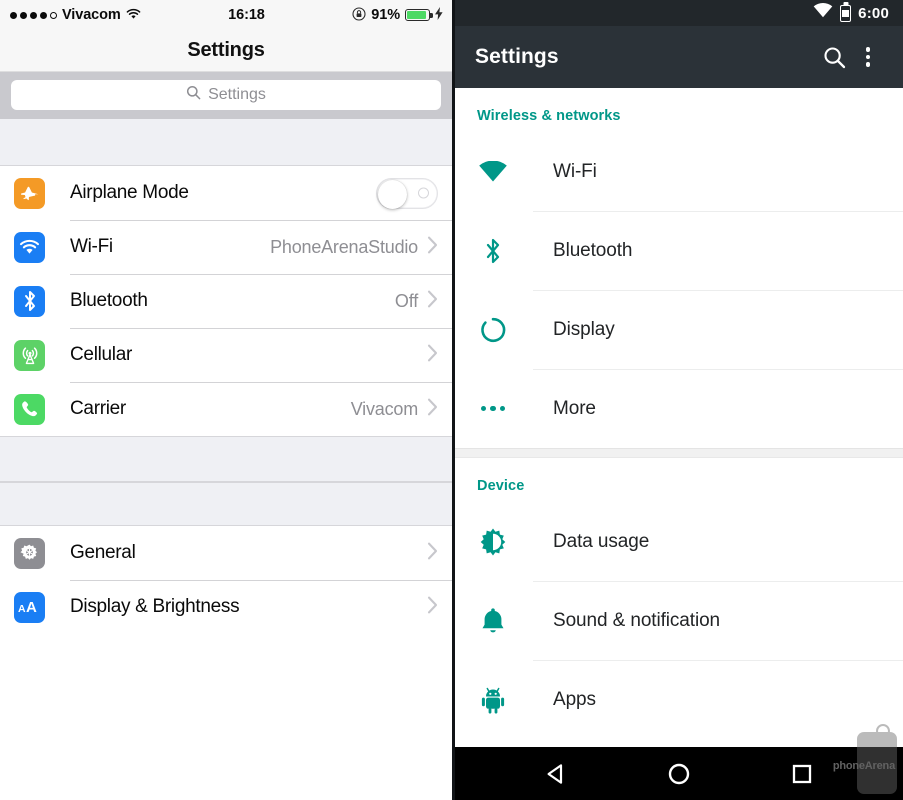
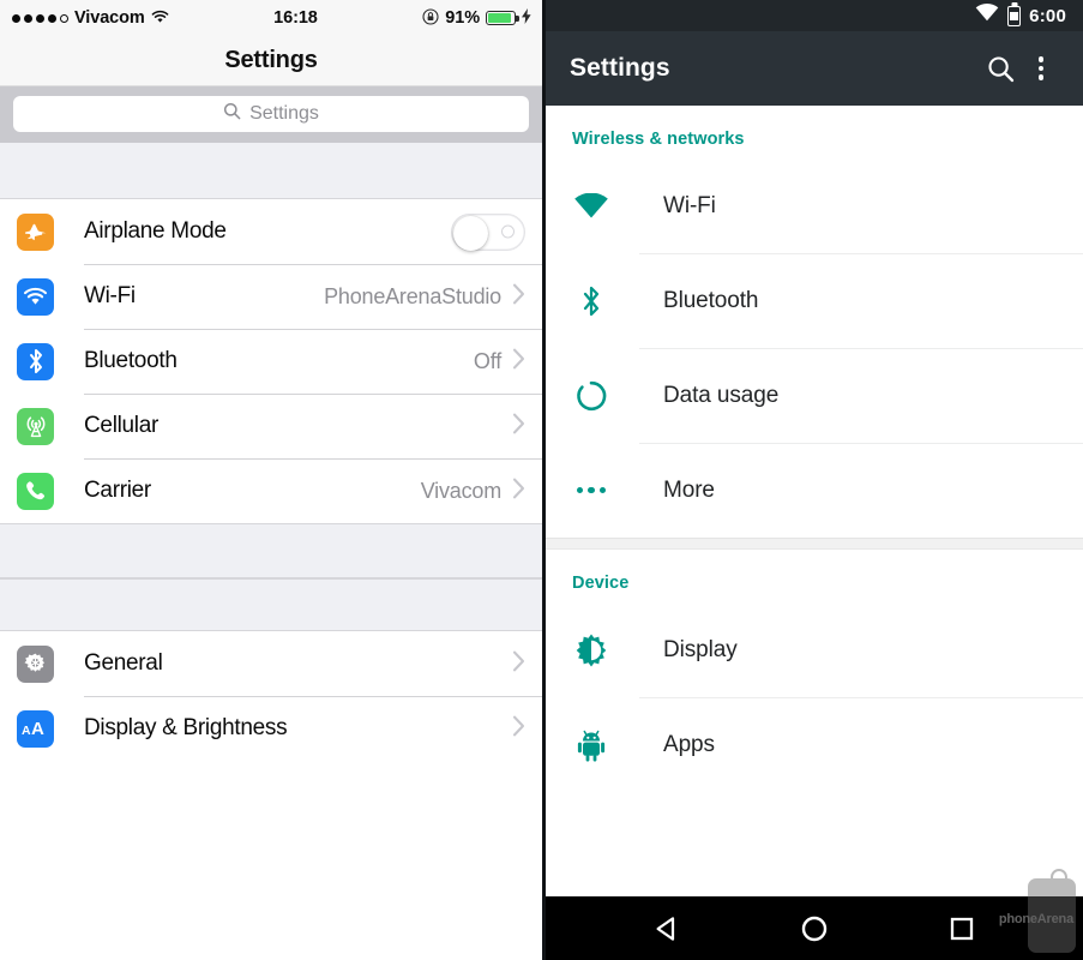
  Vivacom
  16:18
  91%
  Settings
  Settings
  Airplane Mode
  Wi-Fi
  PhoneArenaStudio
  Bluetooth
  Off
  Cellular
  Carrier
  Vivacom
  General
  A
  A
  Display & Brightness
  6:00
  Settings
  Wireless & networks
  Wi-Fi
  Bluetooth
- Display
+ Data usage
  More
  Device
- Data usage
+ Display
- Sound & notification
  Apps
  phoneArena
